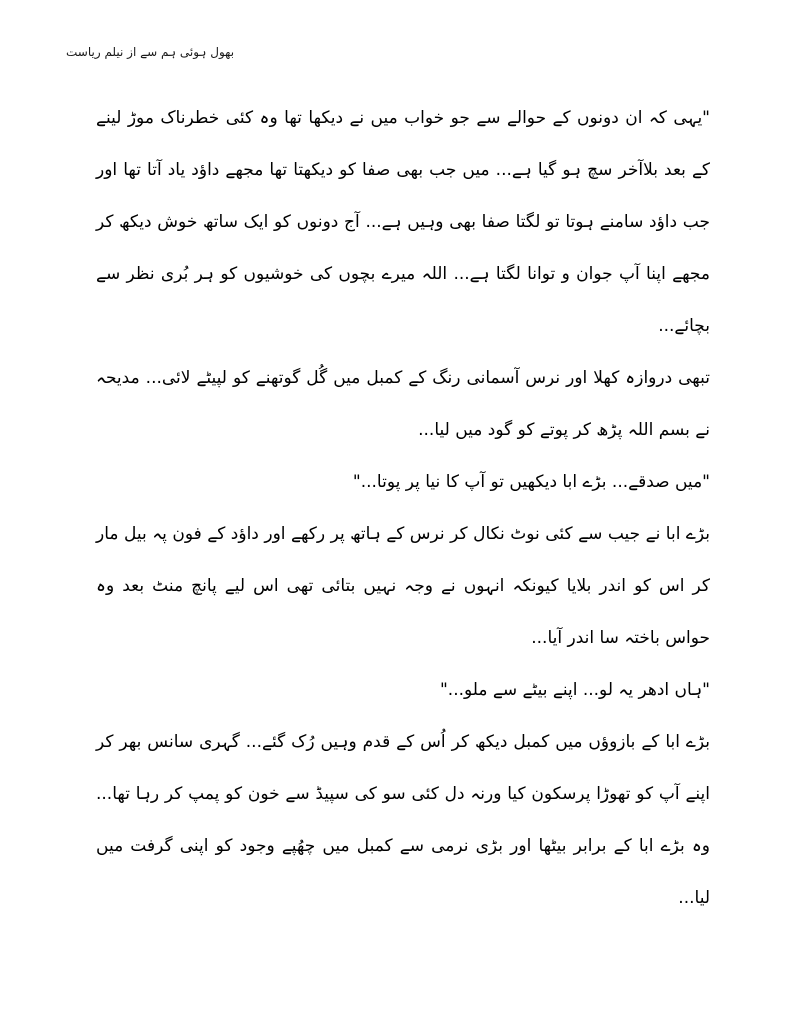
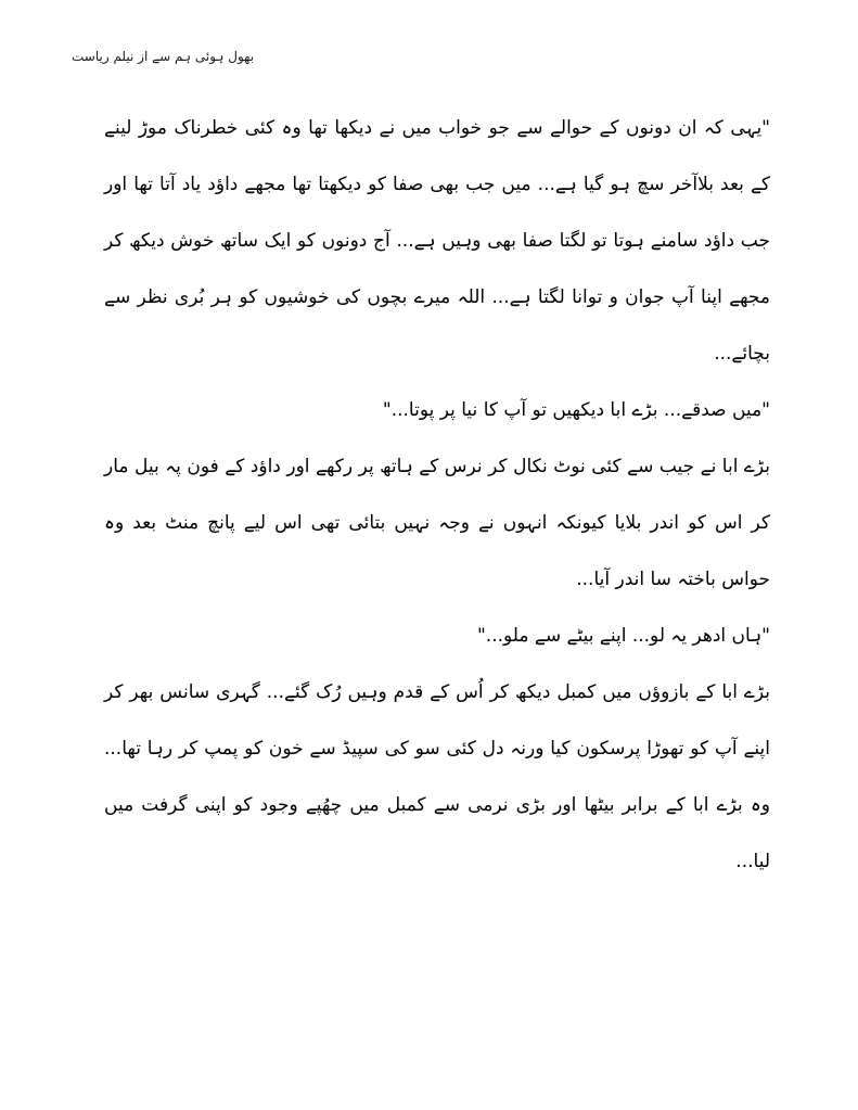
  بھول ہوئی ہم سے از نیلم ریاست
  "یہی کہ ان دونوں کے حوالے سے جو خواب میں نے دیکھا تھا وہ کئی خطرناک موڑ لینے کے بعد بلاآخر سچ ہو گیا ہے... میں جب بھی صفا کو دیکھتا تھا مجھے داؤد یاد آتا تھا اور جب داؤد سامنے ہوتا تو لگتا صفا بھی وہیں ہے... آج دونوں کو ایک ساتھ خوش دیکھ کر مجھے اپنا آپ جوان و توانا لگتا ہے... اللہ میرے بچوں کی خوشیوں کو ہر بُری نظر سے بچائے...
- تبھی دروازہ کھلا اور نرس آسمانی رنگ کے کمبل میں گُل گوتھنے کو لپیٹے لائی... مدیحہ نے بسم اللہ پڑھ کر پوتے کو گود میں لیا...
  "میں صدقے... بڑے ابا دیکھیں تو آپ کا نیا پر پوتا..."
  بڑے ابا نے جیب سے کئی نوٹ نکال کر نرس کے ہاتھ پر رکھے اور داؤد کے فون پہ بیل مار کر اس کو اندر بلایا کیونکہ انہوں نے وجہ نہیں بتائی تھی اس لیے پانچ منٹ بعد وہ حواس باختہ سا اندر آیا...
  "ہاں ادھر یہ لو... اپنے بیٹے سے ملو..."
  بڑے ابا کے بازوؤں میں کمبل دیکھ کر اُس کے قدم وہیں رُک گئے... گہری سانس بھر کر اپنے آپ کو تھوڑا پرسکون کیا ورنہ دل کئی سو کی سپیڈ سے خون کو پمپ کر رہا تھا... وہ بڑے ابا کے برابر بیٹھا اور بڑی نرمی سے کمبل میں چھُپے وجود کو اپنی گرفت میں لیا...
